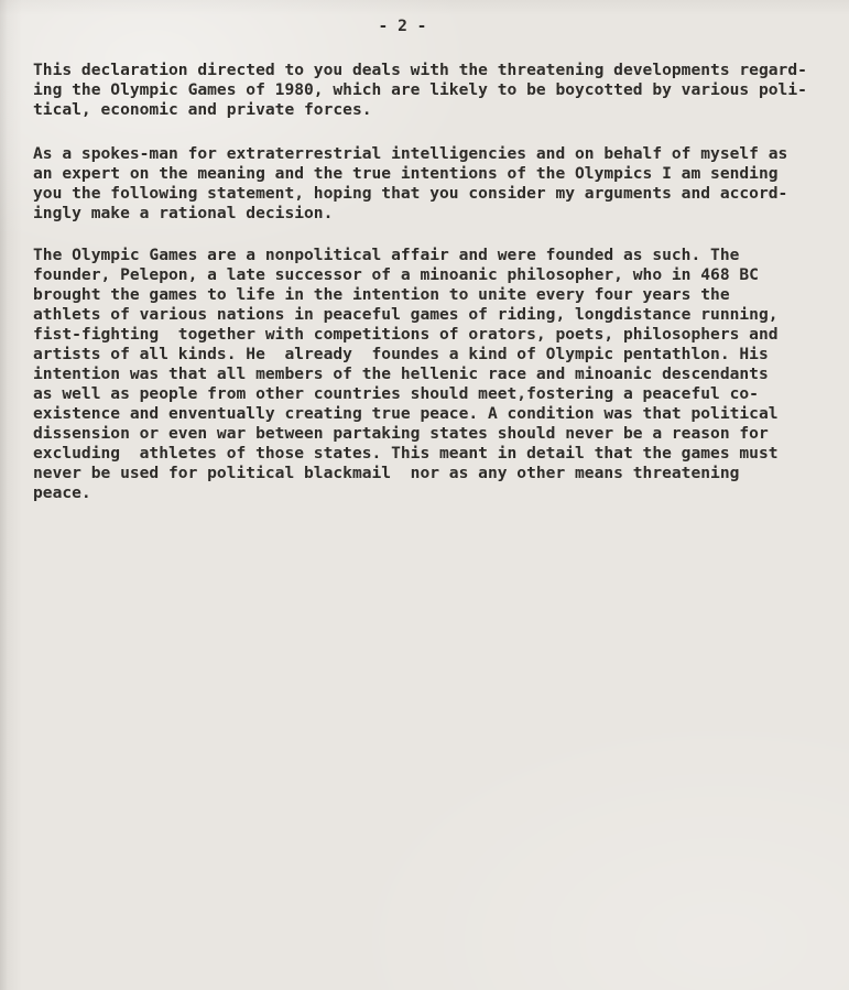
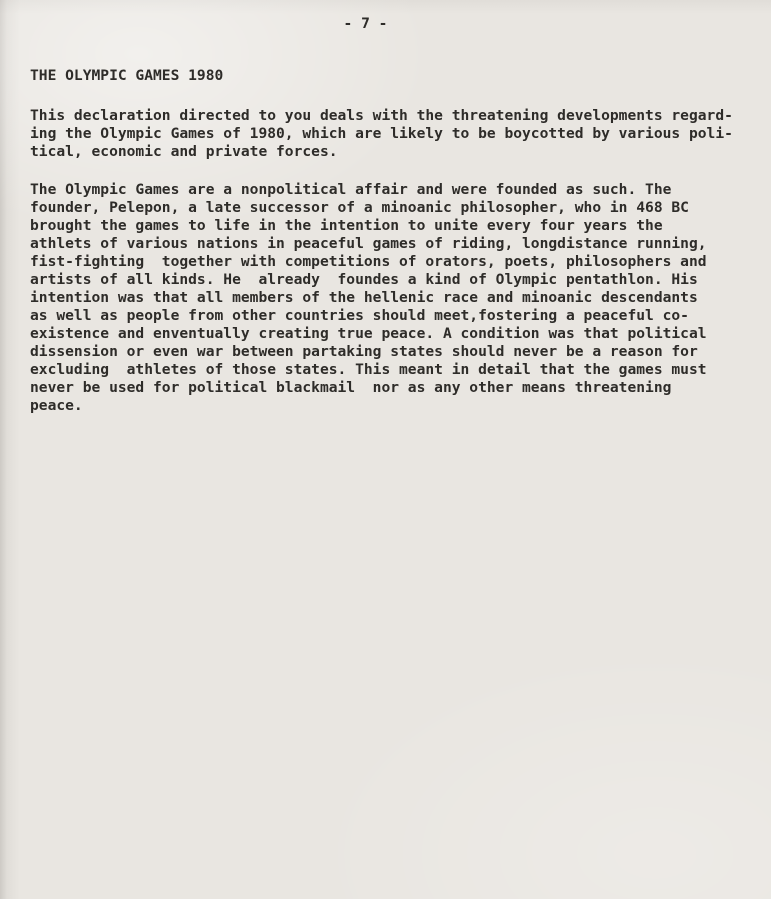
- - 2 -
+ - 7 -
+ THE OLYMPIC GAMES 1980
  This declaration directed to you deals with the threatening developments regard-
  ing the Olympic Games of 1980, which are likely to be boycotted by various poli-
  tical, economic and private forces.
- As a spokes-man for extraterrestrial intelligencies and on behalf of myself as
- an expert on the meaning and the true intentions of the Olympics I am sending
- you the following statement, hoping that you consider my arguments and accord-
- ingly make a rational decision.
  The Olympic Games are a nonpolitical affair and were founded as such. The
  founder, Pelepon, a late successor of a minoanic philosopher, who in 468 BC
  brought the games to life in the intention to unite every four years the
  athlets of various nations in peaceful games of riding, longdistance running,
  fist-fighting together with competitions of orators, poets, philosophers and
  artists of all kinds. He already foundes a kind of Olympic pentathlon. His
  intention was that all members of the hellenic race and minoanic descendants
  as well as people from other countries should meet,fostering a peaceful co-
  existence and enventually creating true peace. A condition was that political
  dissension or even war between partaking states should never be a reason for
  excluding athletes of those states. This meant in detail that the games must
  never be used for political blackmail nor as any other means threatening
  peace.
